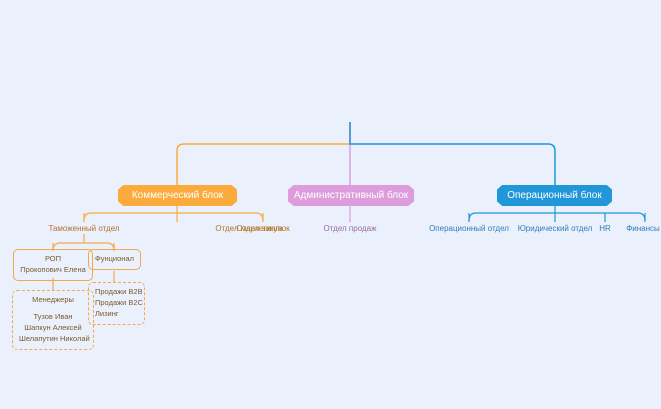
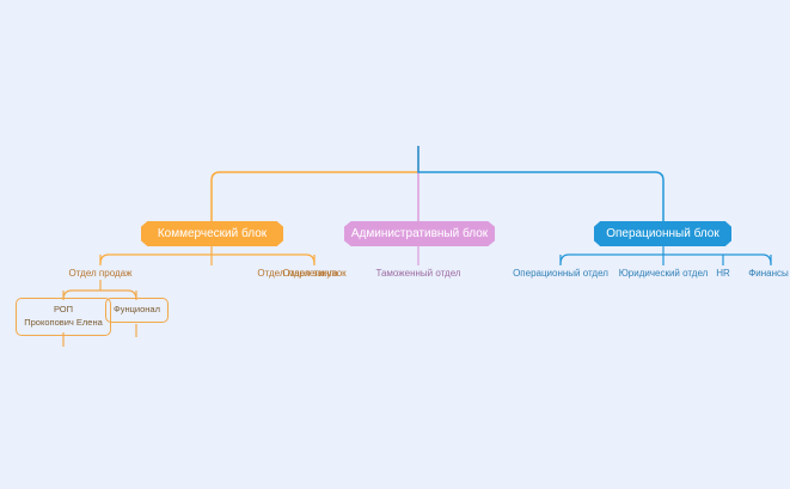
  Коммерческий блок
  Административный блок
  Операционный блок
- Таможенный отдел
+ Отдел продаж
  Отдел закупок
  Отдел маркетинга
- Отдел продаж
+ Таможенный отдел
  Операционный отдел
  Юридический отдел
  HR
  Финансы
  РОП
  Прокопович Елена
  Фунционал
- Менеджеры
- Тузов Иван
- Шапкун Алексей
- Шелапутин Николай
- Продажи B2B
- Продажи B2C
- Лизинг
